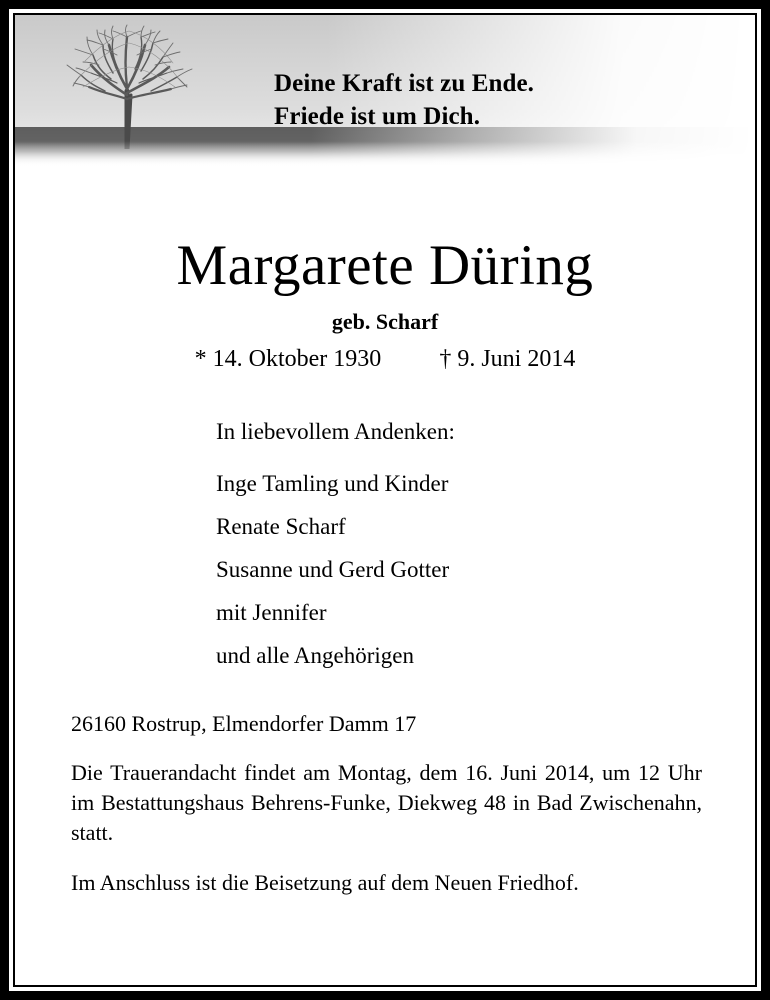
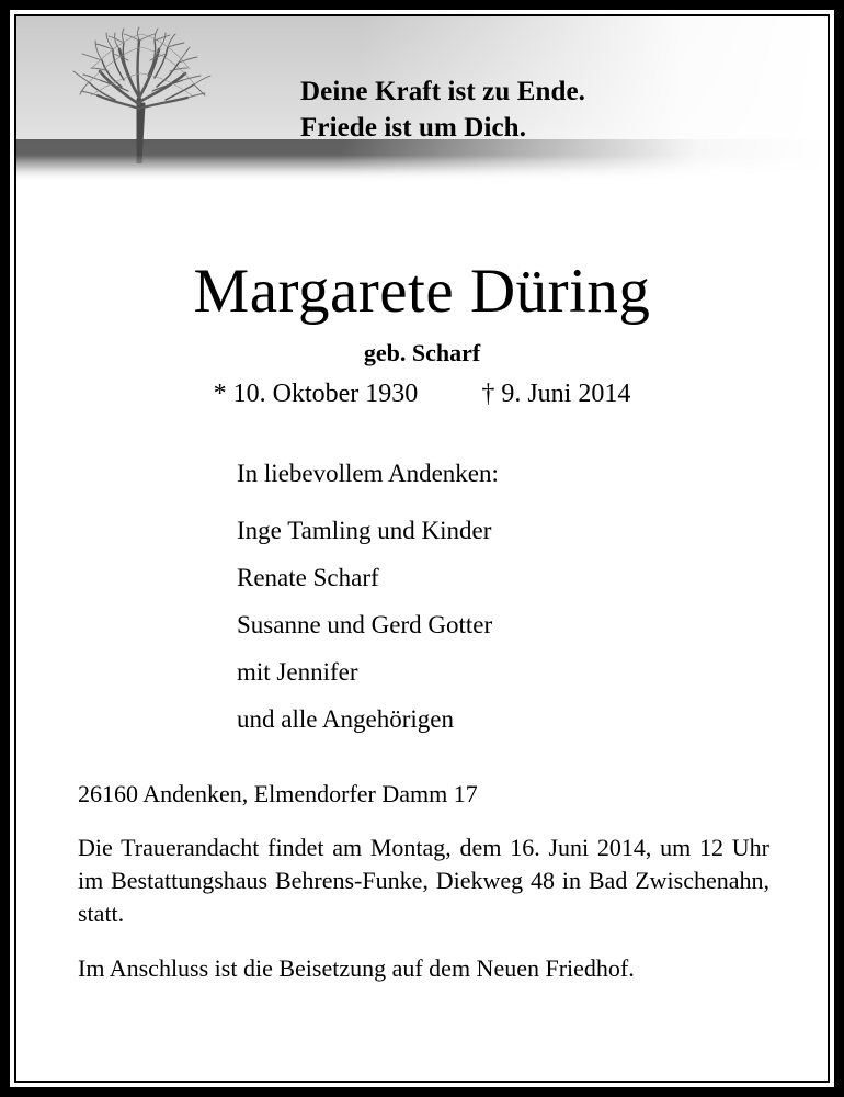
  Deine Kraft ist zu Ende.
  Friede ist um Dich.
  Margarete Düring
  geb. Scharf
- * 14. Oktober 1930 † 9. Juni 2014
+ * 10. Oktober 1930 † 9. Juni 2014
  In liebevollem Andenken:
  Inge Tamling und Kinder
  Renate Scharf
  Susanne und Gerd Gotter
  mit Jennifer
  und alle Angehörigen
- 26160 Rostrup, Elmendorfer Damm 17
+ 26160 Andenken, Elmendorfer Damm 17
  Die Trauerandacht findet am Montag, dem 16. Juni 2014, um 12 Uhr im Bestattungshaus Behrens-Funke, Diekweg 48 in Bad Zwischenahn, statt.
  Im Anschluss ist die Beisetzung auf dem Neuen Friedhof.
